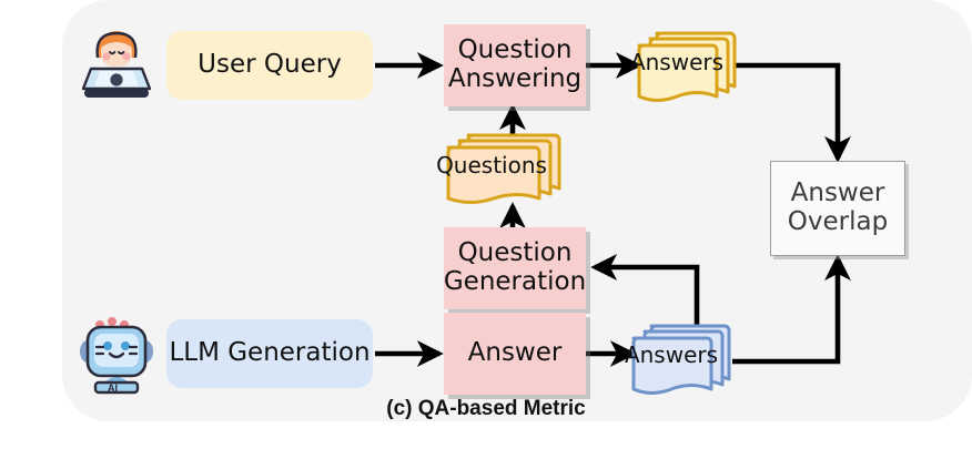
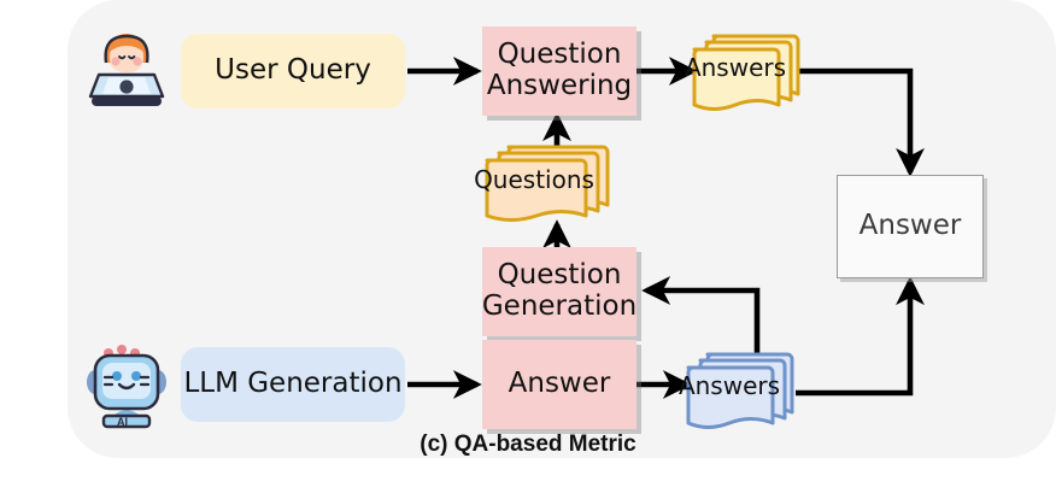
  AI
  User Query
  Question
  Answering
  Answers
  Questions
  Question
  Generation
  LLM Generation
  Answer
  Answers
  Answer
- Overlap
  (c) QA-based Metric
